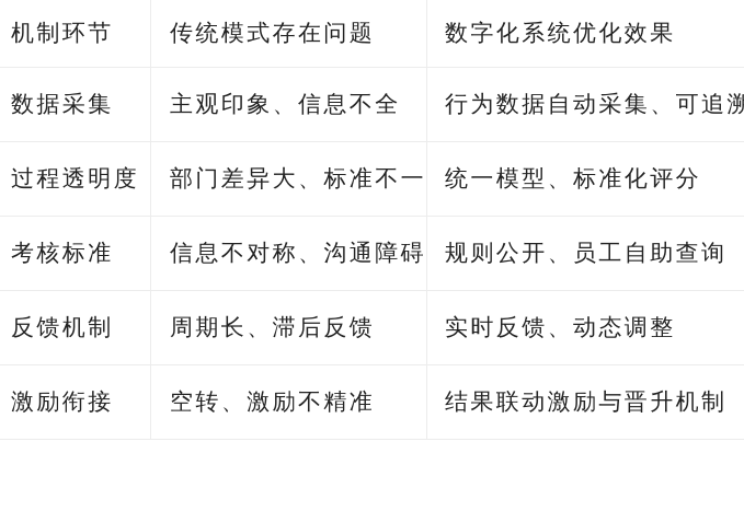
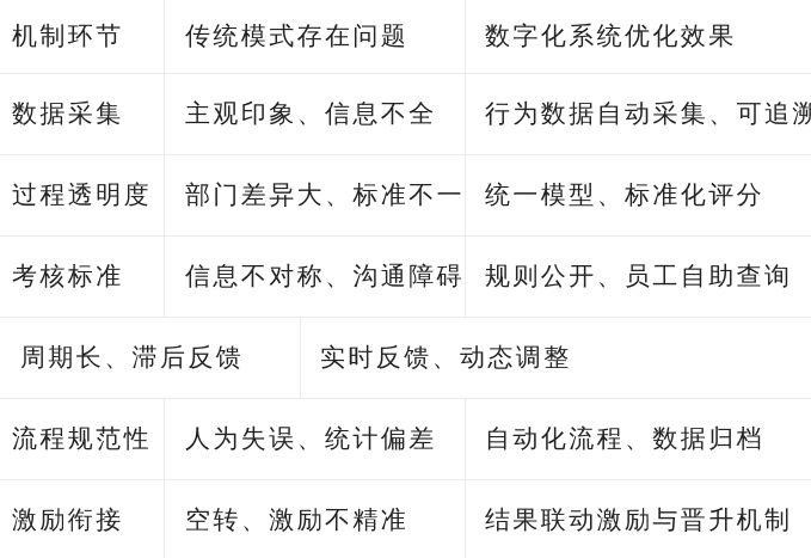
  机制环节
  传统模式存在问题
  数字化系统优化效果
  数据采集
  主观印象、信息不全
  行为数据自动采集、可追溯
  过程透明度
  部门差异大、标准不一
  统一模型、标准化评分
  考核标准
  信息不对称、沟通障碍
  规则公开、员工自助查询
- 反馈机制
  周期长、滞后反馈
  实时反馈、动态调整
+ 流程规范性
+ 人为失误、统计偏差
+ 自动化流程、数据归档
  激励衔接
  空转、激励不精准
  结果联动激励与晋升机制
